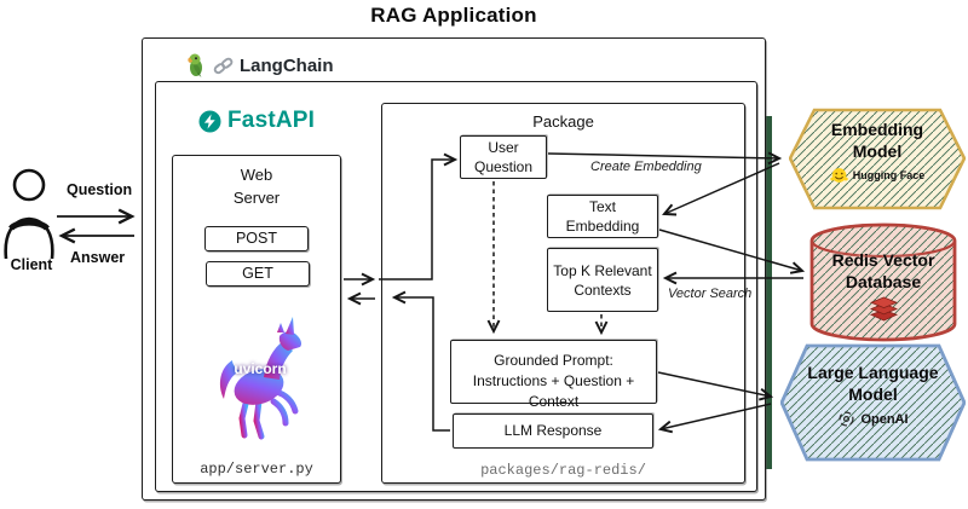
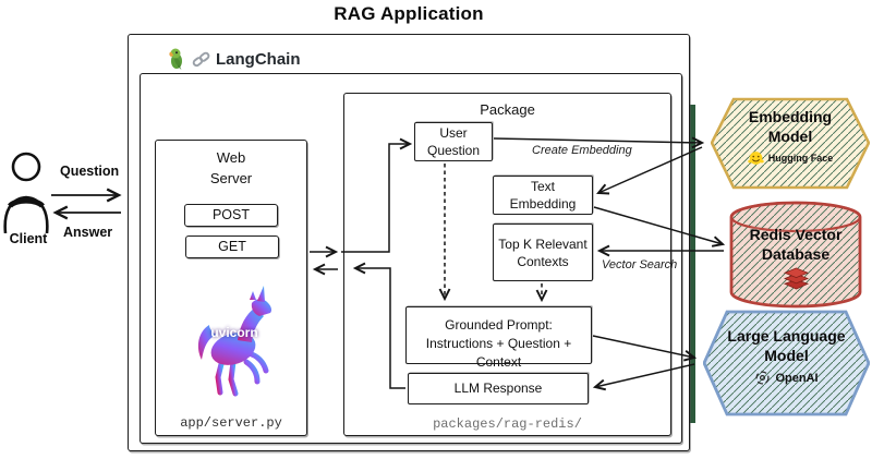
  RAG Application
  LangChain
- FastAPI
  Web
  Server
  POST
  GET
  uvicorn
  app/server.py
  Package
  User
  Question
  Text
  Embedding
  Top K Relevant
  Contexts
  Grounded Prompt:
  Instructions + Question + Context
  LLM Response
  packages/rag-redis/
  Create Embedding
  Vector Search
  Client
  Question
  Answer
  Embedding
  Model
  Hugging Face
  Redis Vector
  Database
  Large Language
  Model
  OpenAI
